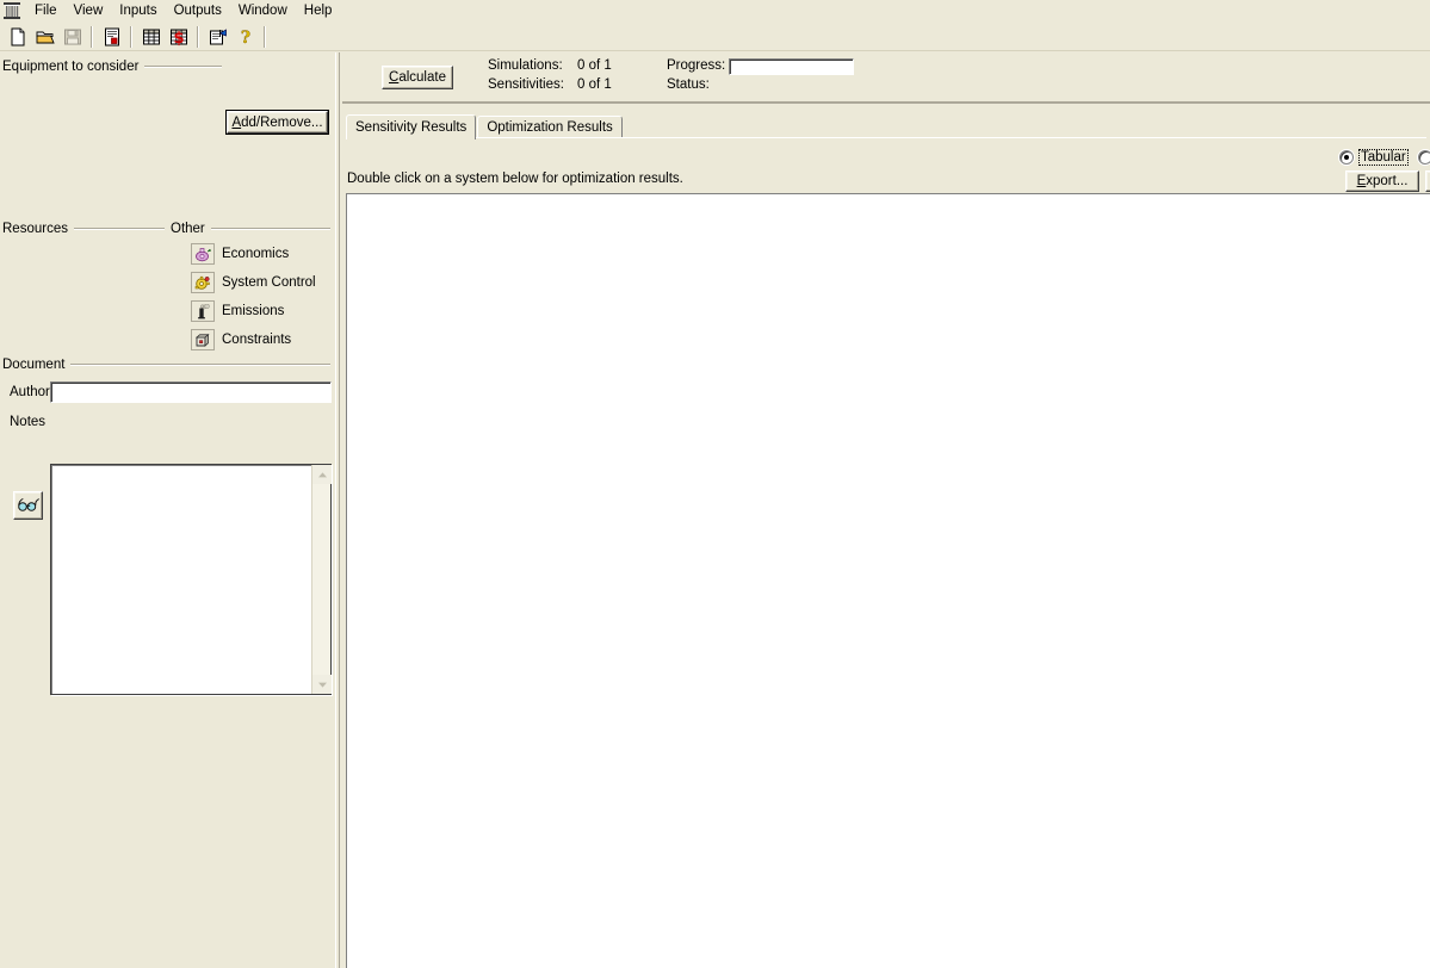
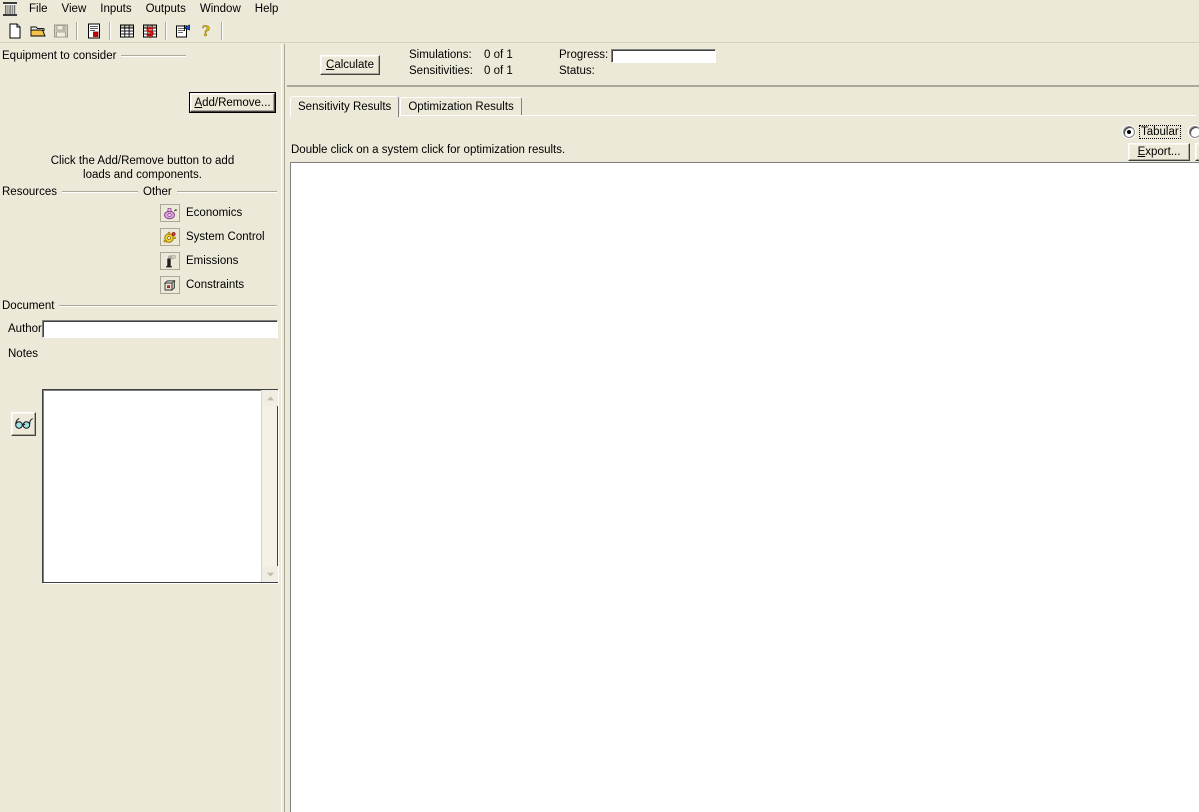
  File
  View
  Inputs
  Outputs
  Window
  Help
  $
  ?
  Equipment to consider
  Add/Remove...
+ Click the Add/Remove button to add loads and components.
  Resources
  Other
  Economics
  System Control
  Emissions
  Constraints
  Document
  Author
  Notes
  Calculate
  Simulations:
  0 of 1
  Sensitivities:
  0 of 1
  Progress:
  Status:
  Sensitivity Results
  Optimization Results
- Double click on a system below for optimization results.
+ Double click on a system click for optimization results.
  Tabular
  Export...
